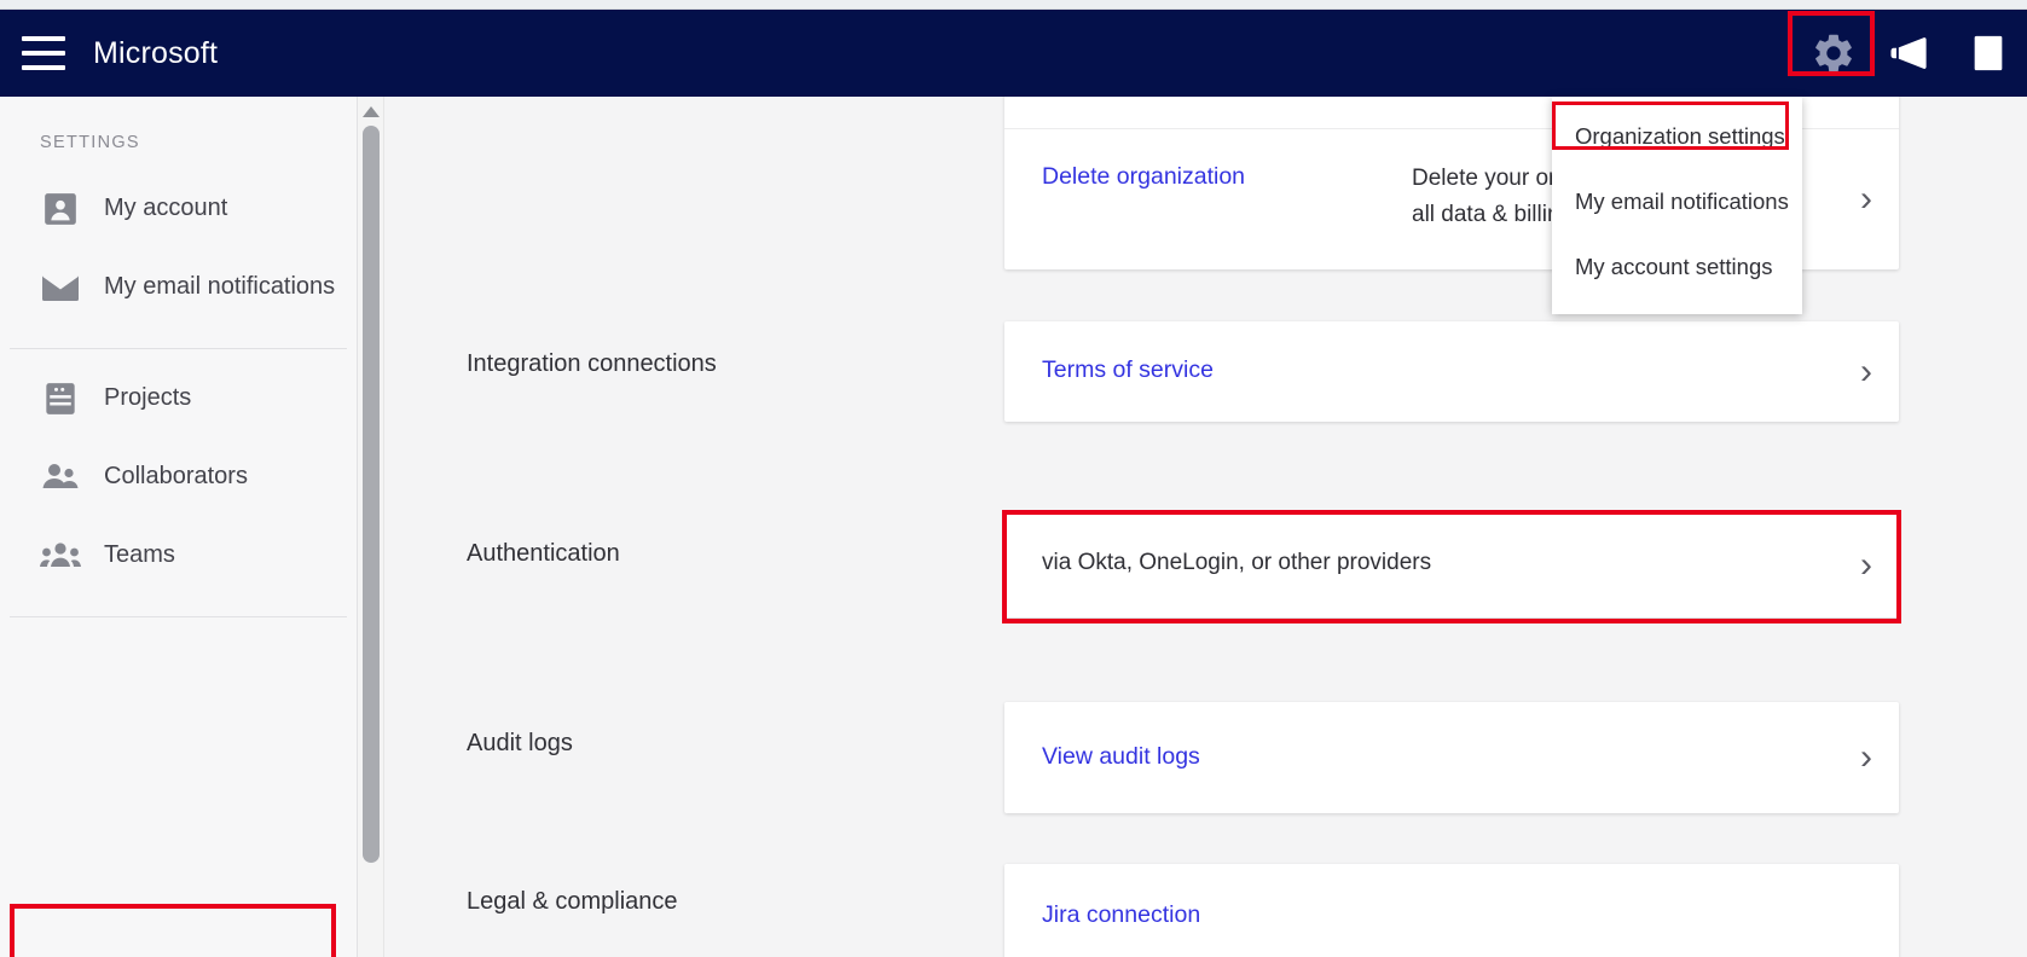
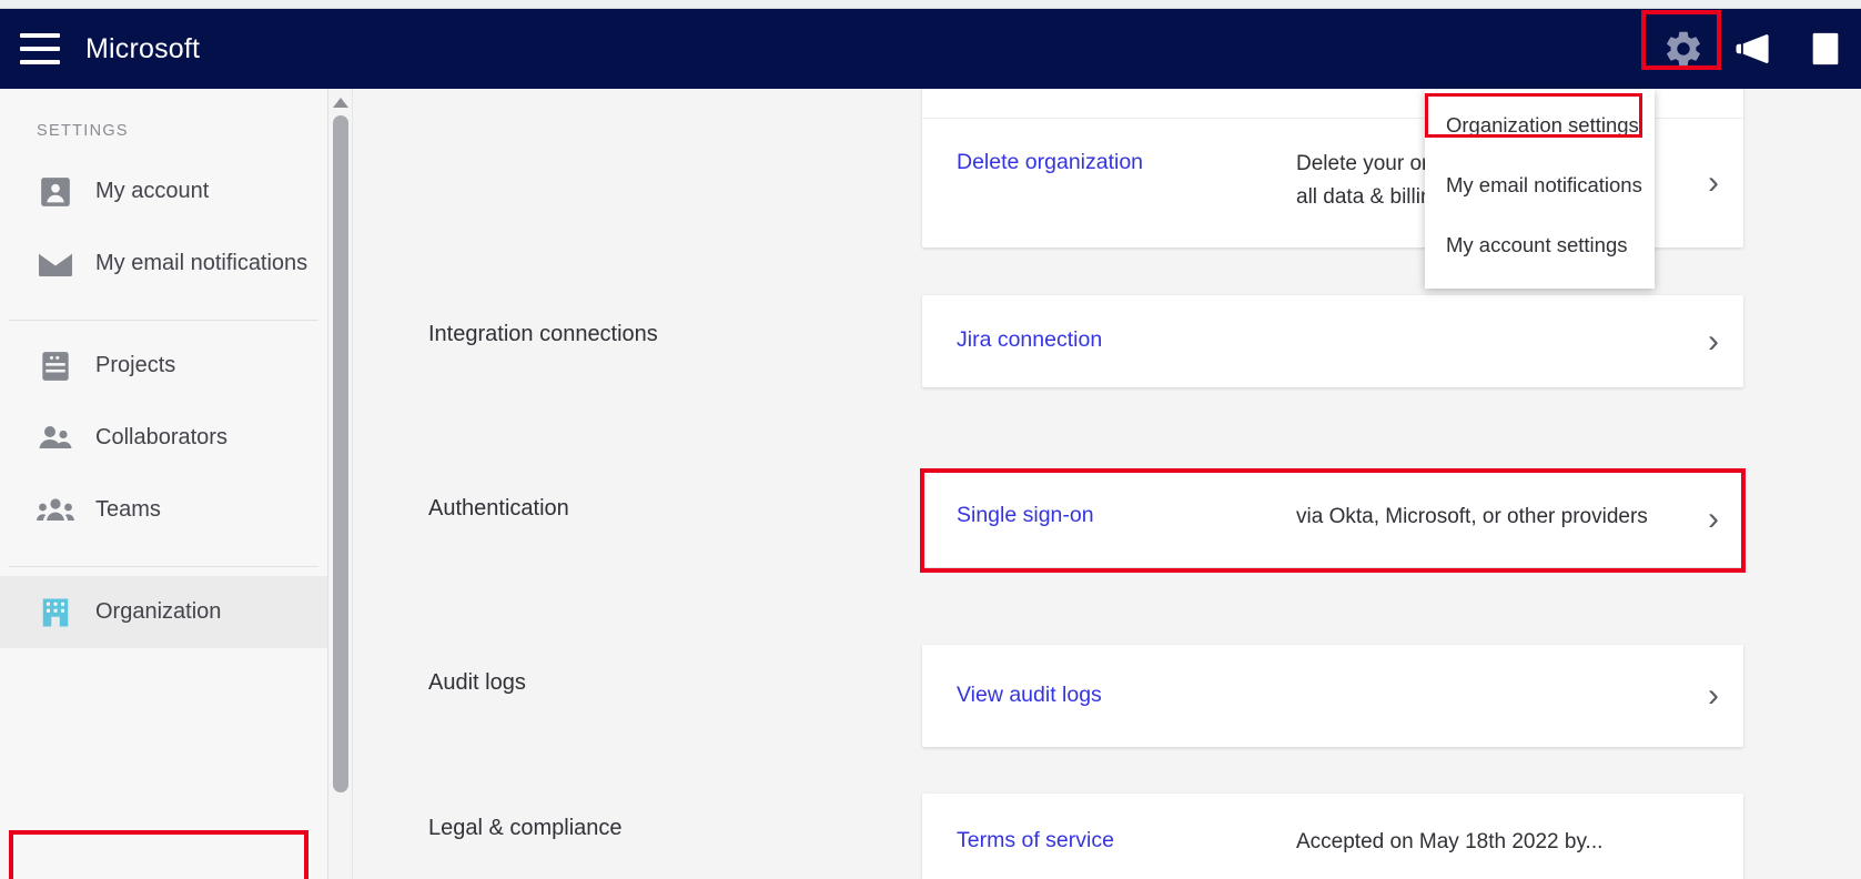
  Microsoft
  SETTINGS
  My account
  My email notifications
  Projects
  Collaborators
  Teams
+ Organization
  Delete organization
  all data & billi
  ›
  Integration connections
- Terms of service
+ Jira connection
  ›
  Authentication
+ Single sign-on
- via Okta, OneLogin, or other providers
+ via Okta, Microsoft, or other providers
  ›
  Audit logs
  View audit logs
  ›
  Legal & compliance
- Jira connection
+ Terms of service
+ Accepted on May 18th 2022 by...
  Organization settings
  My email notifications
  My account settings
